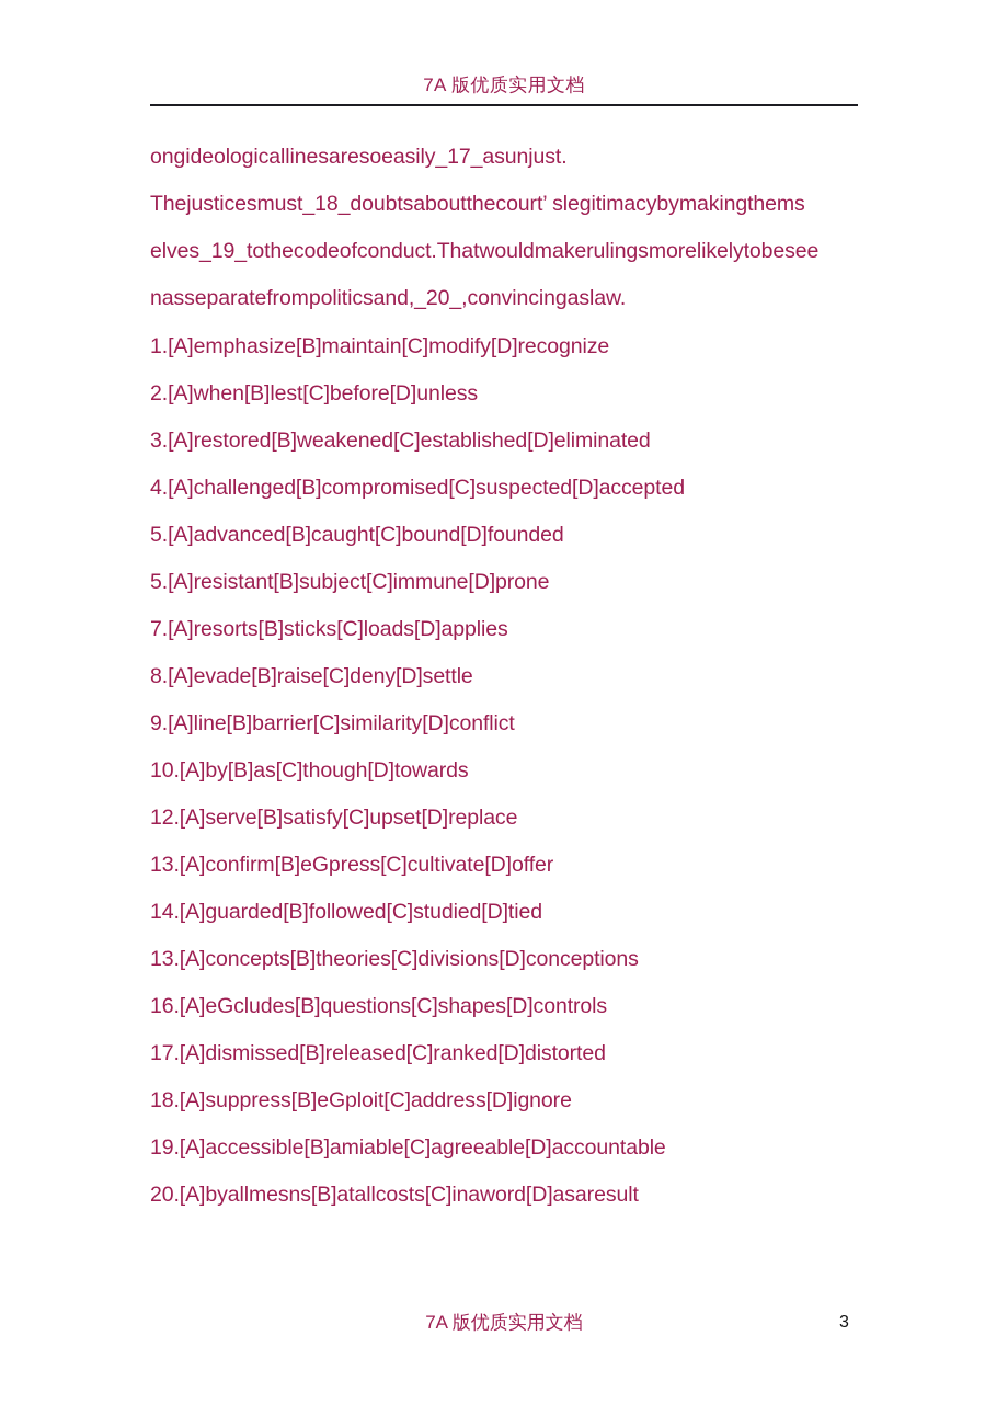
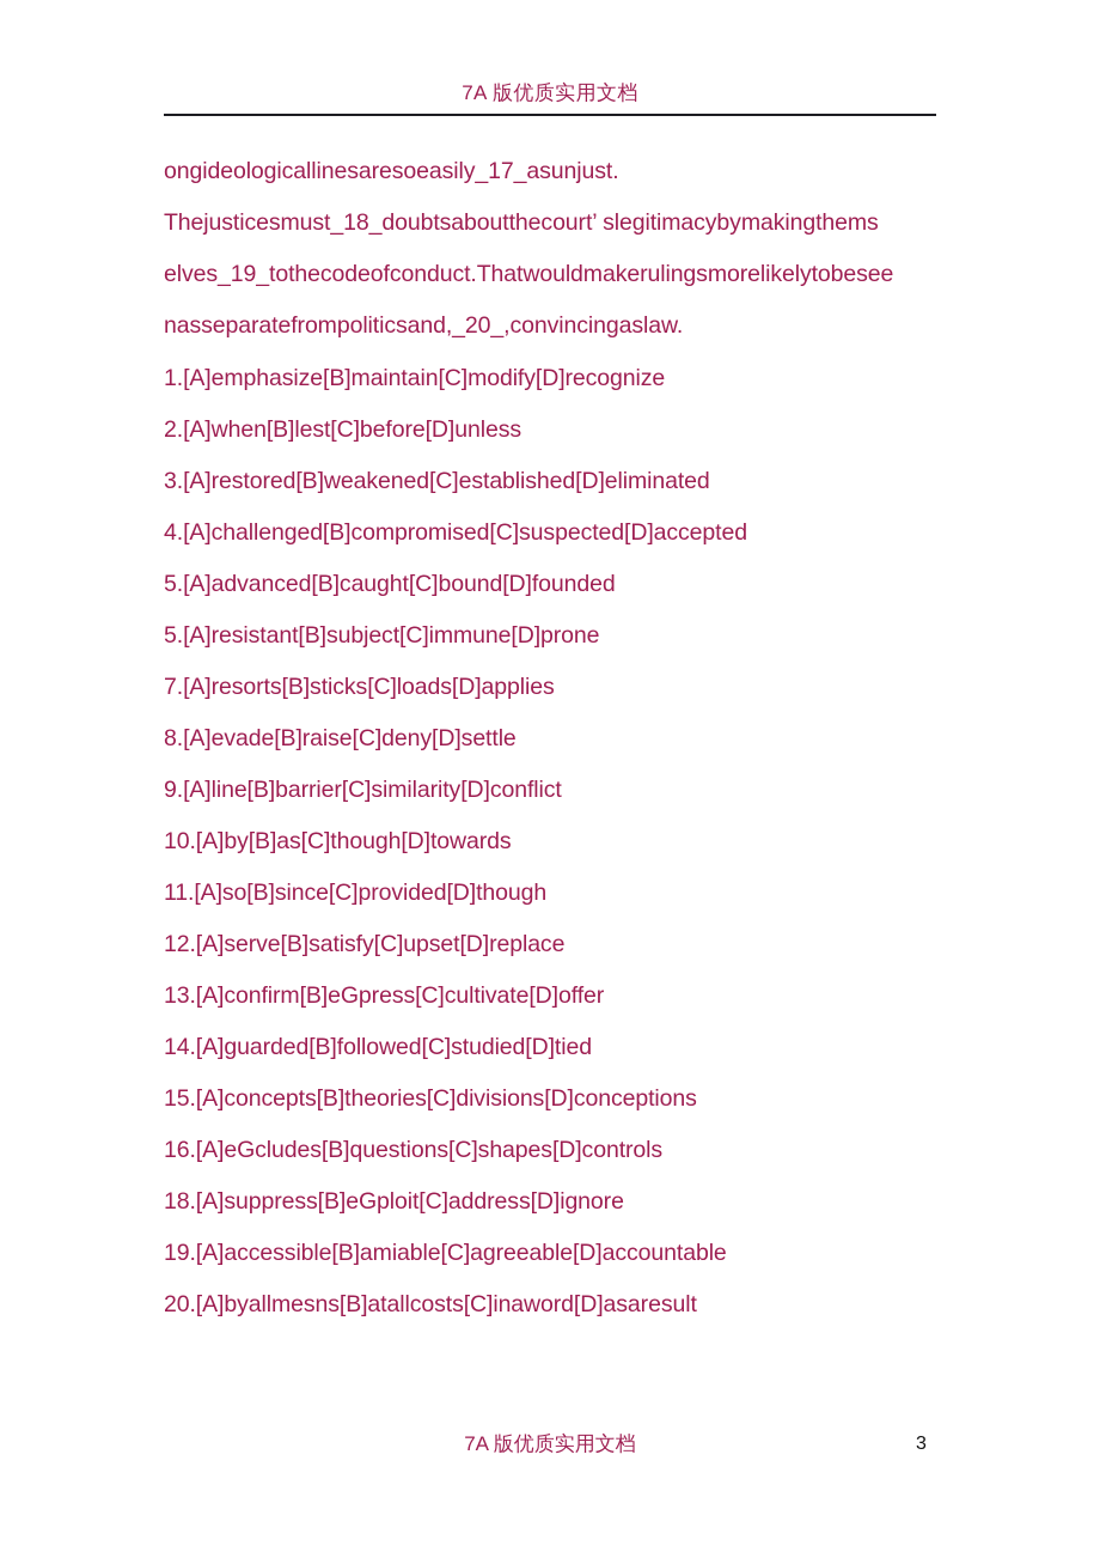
  7A 版优质实用文档
  ongideologicallinesaresoeasily_17_asunjust.
  Thejusticesmust_18_doubtsaboutthecourt’ slegitimacybymakingthems
  elves_19_tothecodeofconduct.Thatwouldmakerulingsmorelikelytobesee
  nasseparatefrompoliticsand,_20_,convincingaslaw.
  1.[A]emphasize[B]maintain[C]modify[D]recognize
  2.[A]when[B]lest[C]before[D]unless
  3.[A]restored[B]weakened[C]established[D]eliminated
  4.[A]challenged[B]compromised[C]suspected[D]accepted
  5.[A]advanced[B]caught[C]bound[D]founded
  5.[A]resistant[B]subject[C]immune[D]prone
  7.[A]resorts[B]sticks[C]loads[D]applies
  8.[A]evade[B]raise[C]deny[D]settle
  9.[A]line[B]barrier[C]similarity[D]conflict
  10.[A]by[B]as[C]though[D]towards
+ 11.[A]so[B]since[C]provided[D]though
  12.[A]serve[B]satisfy[C]upset[D]replace
  13.[A]confirm[B]eGpress[C]cultivate[D]offer
  14.[A]guarded[B]followed[C]studied[D]tied
- 13.[A]concepts[B]theories[C]divisions[D]conceptions
+ 15.[A]concepts[B]theories[C]divisions[D]conceptions
  16.[A]eGcludes[B]questions[C]shapes[D]controls
- 17.[A]dismissed[B]released[C]ranked[D]distorted
  18.[A]suppress[B]eGploit[C]address[D]ignore
  19.[A]accessible[B]amiable[C]agreeable[D]accountable
  20.[A]byallmesns[B]atallcosts[C]inaword[D]asaresult
  7A 版优质实用文档
  3
